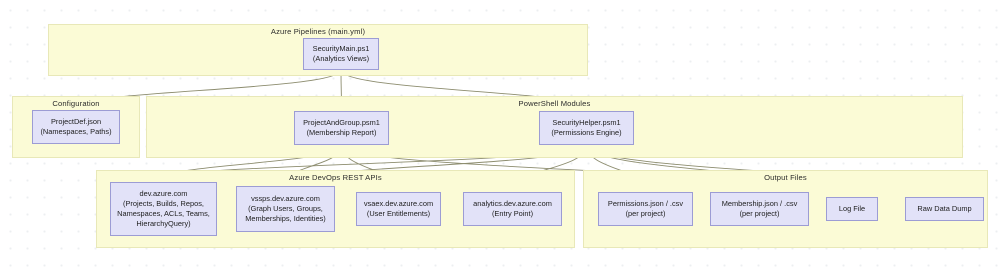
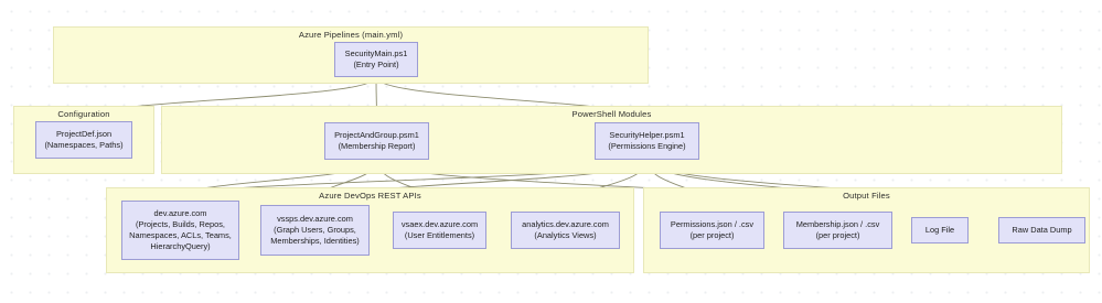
  Azure Pipelines (main.yml)
  Configuration
  PowerShell Modules
  Azure DevOps REST APIs
  Output Files
  SecurityMain.ps1
- (Analytics Views)
+ (Entry Point)
  ProjectDef.json
  (Namespaces, Paths)
  ProjectAndGroup.psm1
  (Membership Report)
  SecurityHelper.psm1
  (Permissions Engine)
  dev.azure.com
  (Projects, Builds, Repos,
  Namespaces, ACLs, Teams,
  HierarchyQuery)
  vssps.dev.azure.com
  (Graph Users, Groups,
  Memberships, Identities)
  vsaex.dev.azure.com
  (User Entitlements)
  analytics.dev.azure.com
- (Entry Point)
+ (Analytics Views)
  Permissions.json / .csv
  (per project)
  Membership.json / .csv
  (per project)
  Log File
  Raw Data Dump
